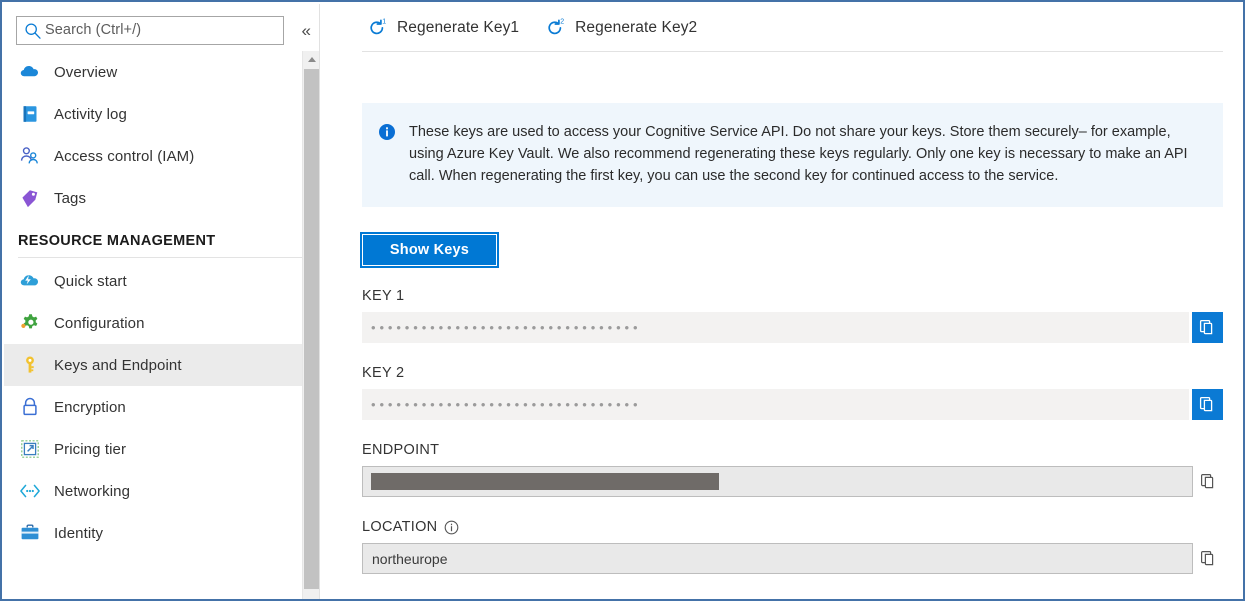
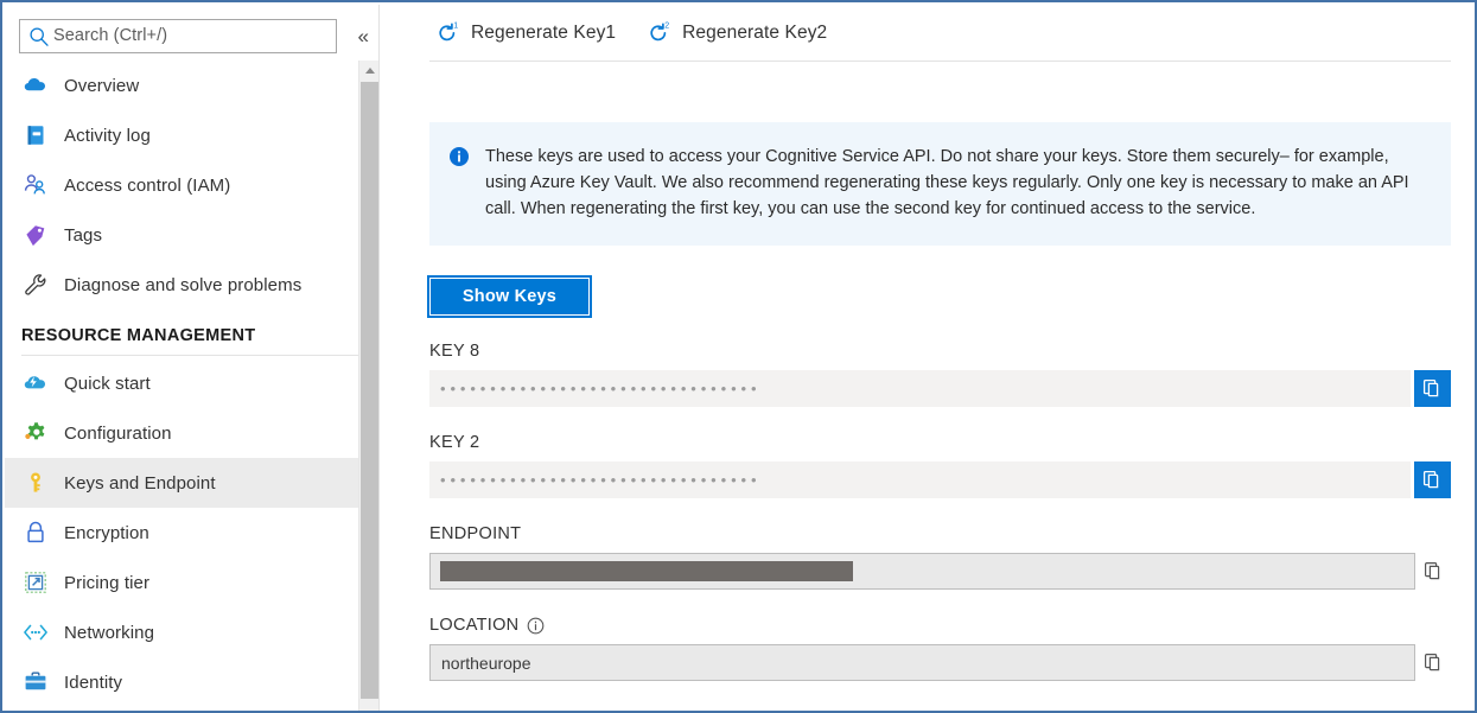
  Search (Ctrl+/)
  «
  Overview
  Activity log
  Access control (IAM)
  Tags
+ Diagnose and solve problems
  RESOURCE MANAGEMENT
  Quick start
  Configuration
  Keys and Endpoint
  Encryption
  Pricing tier
  Networking
  Identity
  Regenerate Key1
  Regenerate Key2
  These keys are used to access your Cognitive Service API. Do not share your keys. Store them securely– for example, using Azure Key Vault. We also recommend regenerating these keys regularly. Only one key is necessary to make an API call. When regenerating the first key, you can use the second key for continued access to the service.
  Show Keys
- KEY 1
+ KEY 8
  ••••••••••••••••••••••••••••••••
  KEY 2
  ••••••••••••••••••••••••••••••••
  ENDPOINT
  LOCATION
  northeurope
